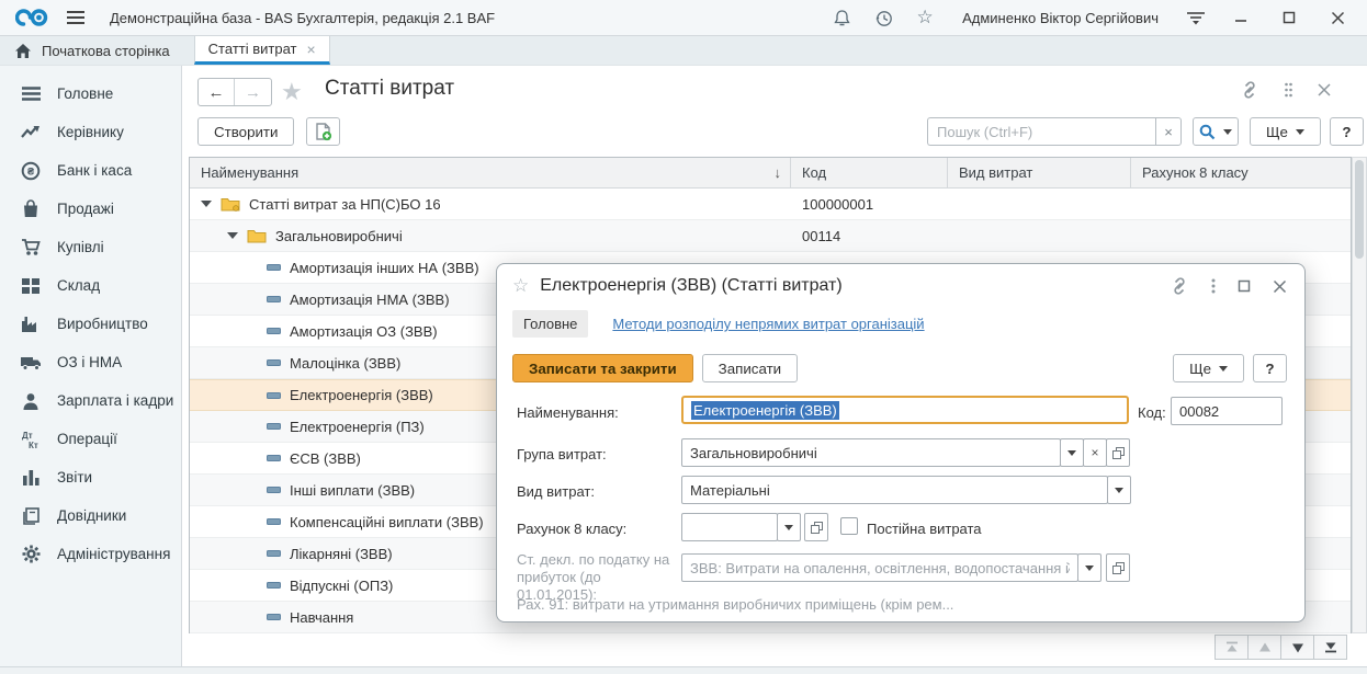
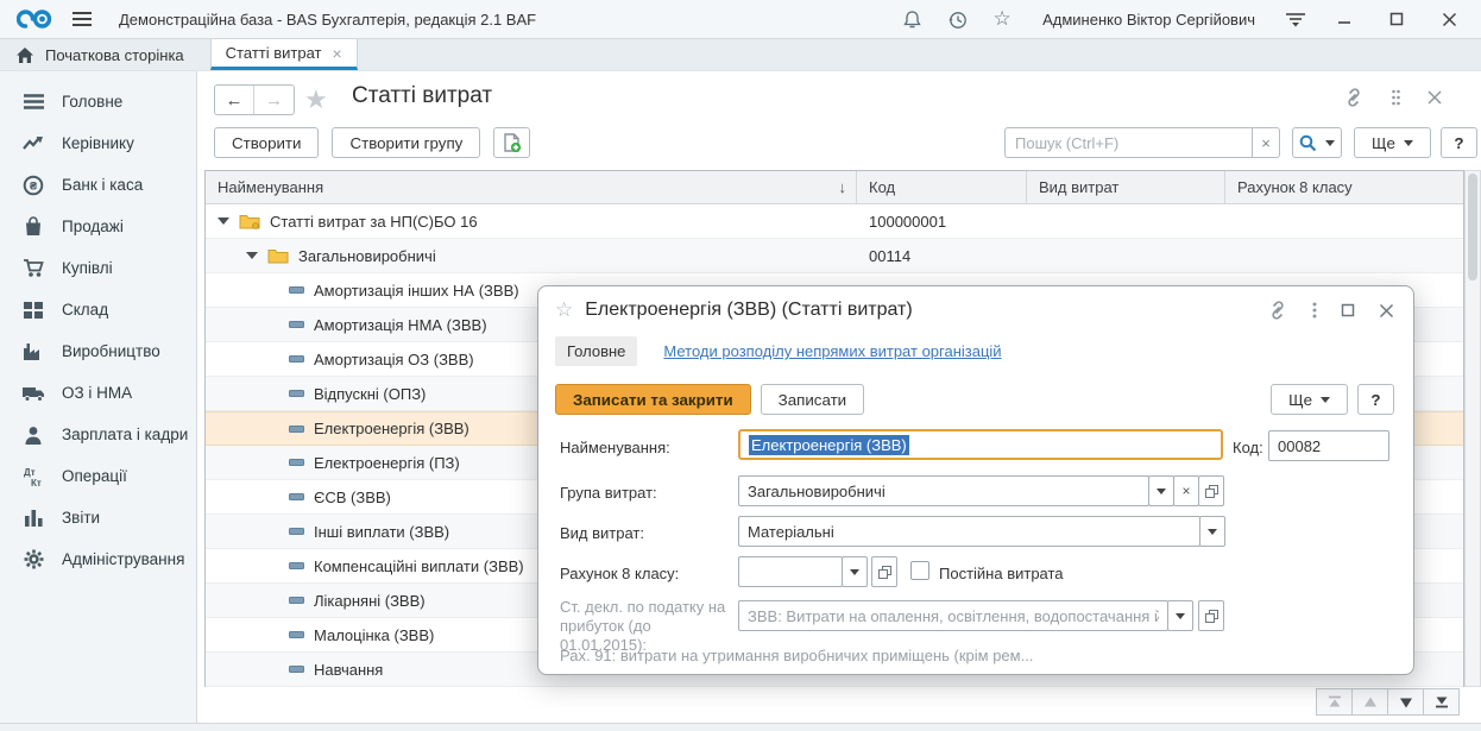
  Демонстраційна база - BAS Бухгалтерія, редакція 2.1 BAF
  ☆
  Админенко Віктор Сергійович
  Початкова сторінка
  Статті витрат
  ×
  Головне
  Керівнику
  ₴
  Банк і каса
  Продажі
  Купівлі
  Склад
  Виробництво
  ОЗ і НМА
  Зарплата і кадри
  Дт
  Кт
  Операції
  Звіти
- Довідники
  Адміністрування
  ←
  →
  ★
  Статті витрат
  Створити
+ Створити групу
  Пошук (Ctrl+F)
  ×
  Ще
  ?
  Найменування
  ↓
  Код
  Вид витрат
  Рахунок 8 класу
  Статті витрат за НП(С)БО 16
  100000001
  Загальновиробничі
  00114
  Амортизація інших НА (ЗВВ)
  Амортизація НМА (ЗВВ)
  Амортизація ОЗ (ЗВВ)
- Малоцінка (ЗВВ)
+ Відпускні (ОПЗ)
  Електроенергія (ЗВВ)
  Електроенергія (ПЗ)
  ЄСВ (ЗВВ)
  Інші виплати (ЗВВ)
  Компенсаційні виплати (ЗВВ)
  Лікарняні (ЗВВ)
- Відпускні (ОПЗ)
+ Малоцінка (ЗВВ)
  Навчання
  ☆
  Електроенергія (ЗВВ) (Статті витрат)
  Головне
  Методи розподілу непрямих витрат організацій
  Записати та закрити
  Записати
  Ще
  ?
  Найменування:
  Електроенергія (ЗВВ)
  Код:
  00082
  Група витрат:
  Загальновиробничі
  ×
  Вид витрат:
  Матеріальні
  Рахунок 8 класу:
  Постійна витрата
  Ст. декл. по податку на прибуток (до 01.01.2015):
  ЗВВ: Витрати на опалення, освітлення, водопостачання й
  Рах. 91: витрати на утримання виробничих приміщень (крім рем...
